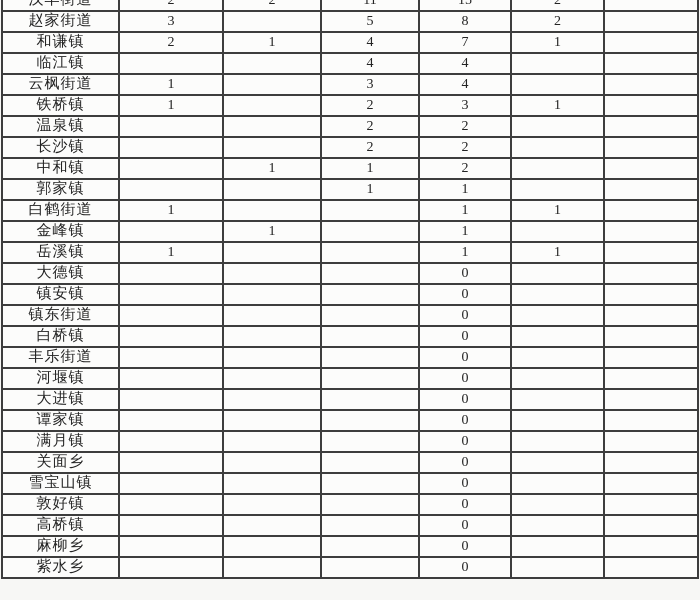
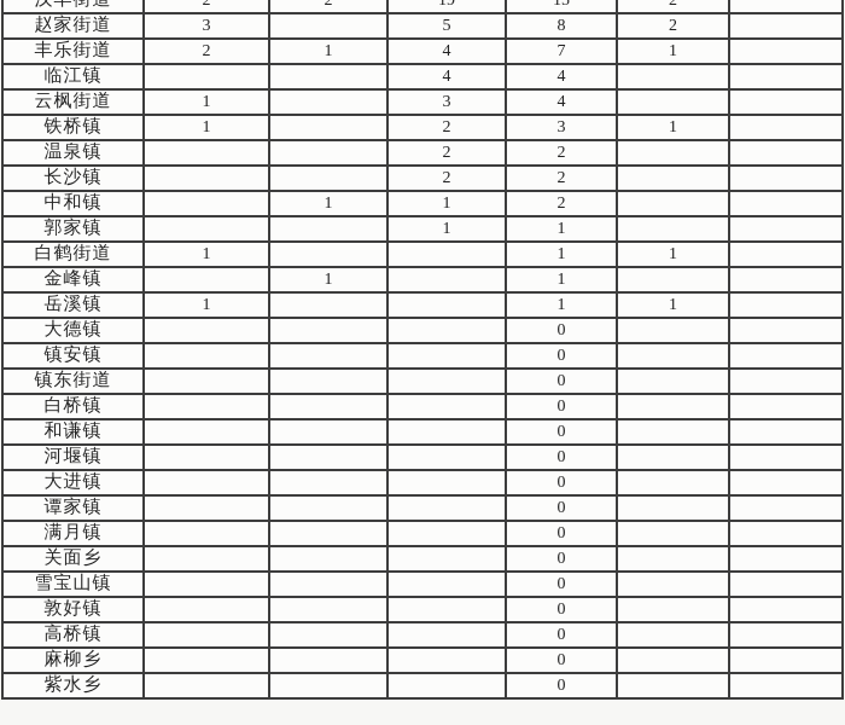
- 汉丰街道	2	2	11	15	2
+ 汉丰街道	2	2	19	15	2
  赵家街道	3		5	8	2
- 和谦镇	2	1	4	7	1
+ 丰乐街道	2	1	4	7	1
  临江镇			4	4
  云枫街道	1		3	4
  铁桥镇	1		2	3	1
  温泉镇			2	2
  长沙镇			2	2
  中和镇		1	1	2
  郭家镇			1	1
  白鹤街道	1			1	1
  金峰镇		1		1
  岳溪镇	1			1	1
  大德镇				0
  镇安镇				0
  镇东街道				0
  白桥镇				0
- 丰乐街道				0
+ 和谦镇				0
  河堰镇				0
  大进镇				0
  谭家镇				0
  满月镇				0
  关面乡				0
  雪宝山镇				0
  敦好镇				0
  高桥镇				0
  麻柳乡				0
  紫水乡				0
